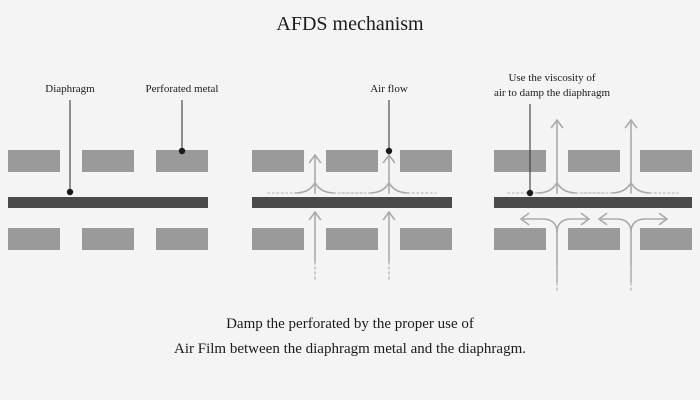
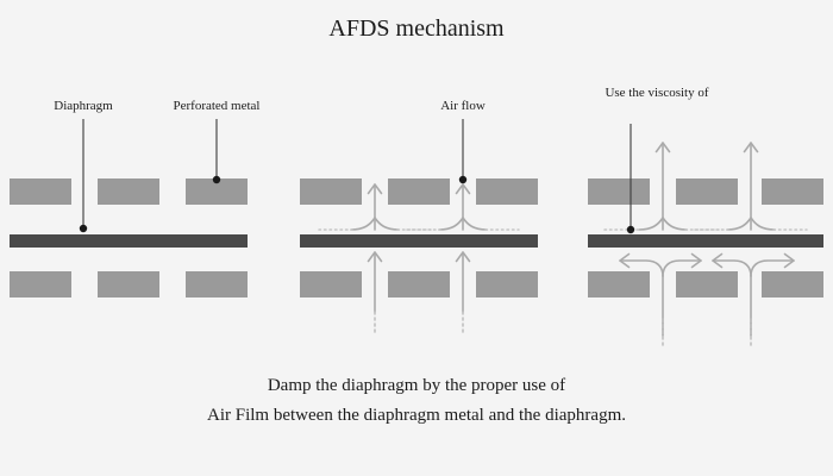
  AFDS mechanism
  Diaphragm
  Perforated metal
  Air flow
  Use the viscosity of
- air to damp the diaphragm
- Damp the perforated by the proper use of
+ Damp the diaphragm by the proper use of
  Air Film between the diaphragm metal and the diaphragm.
